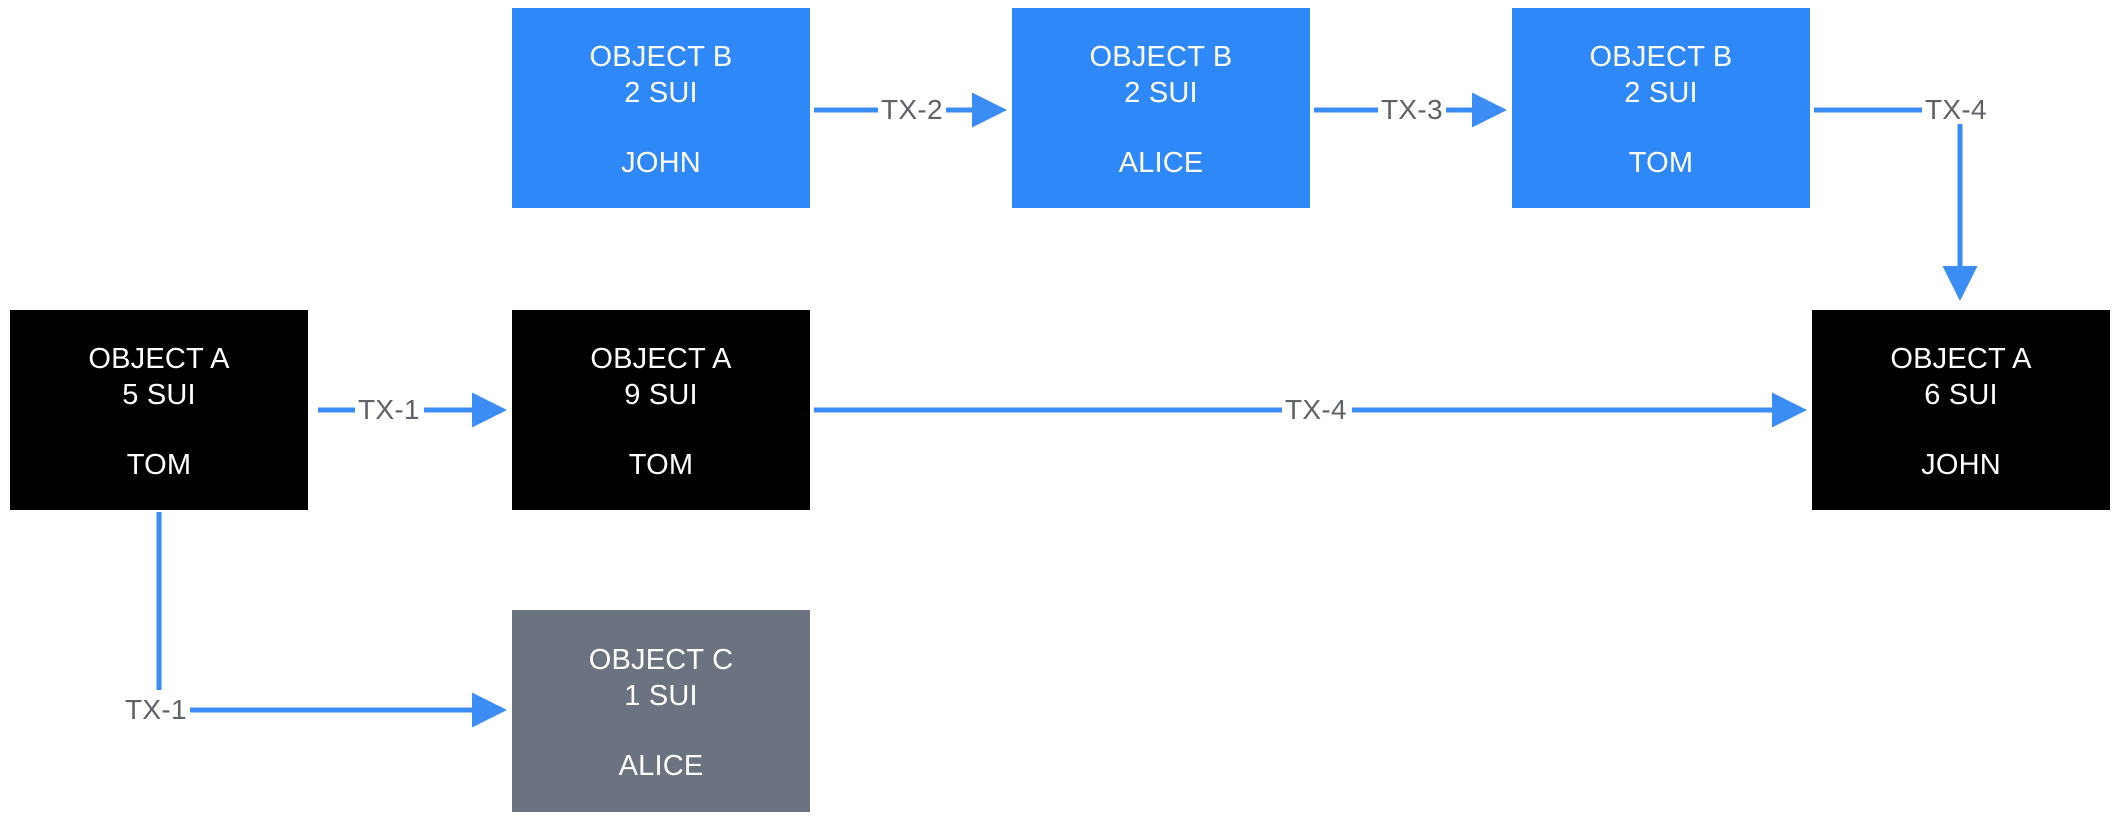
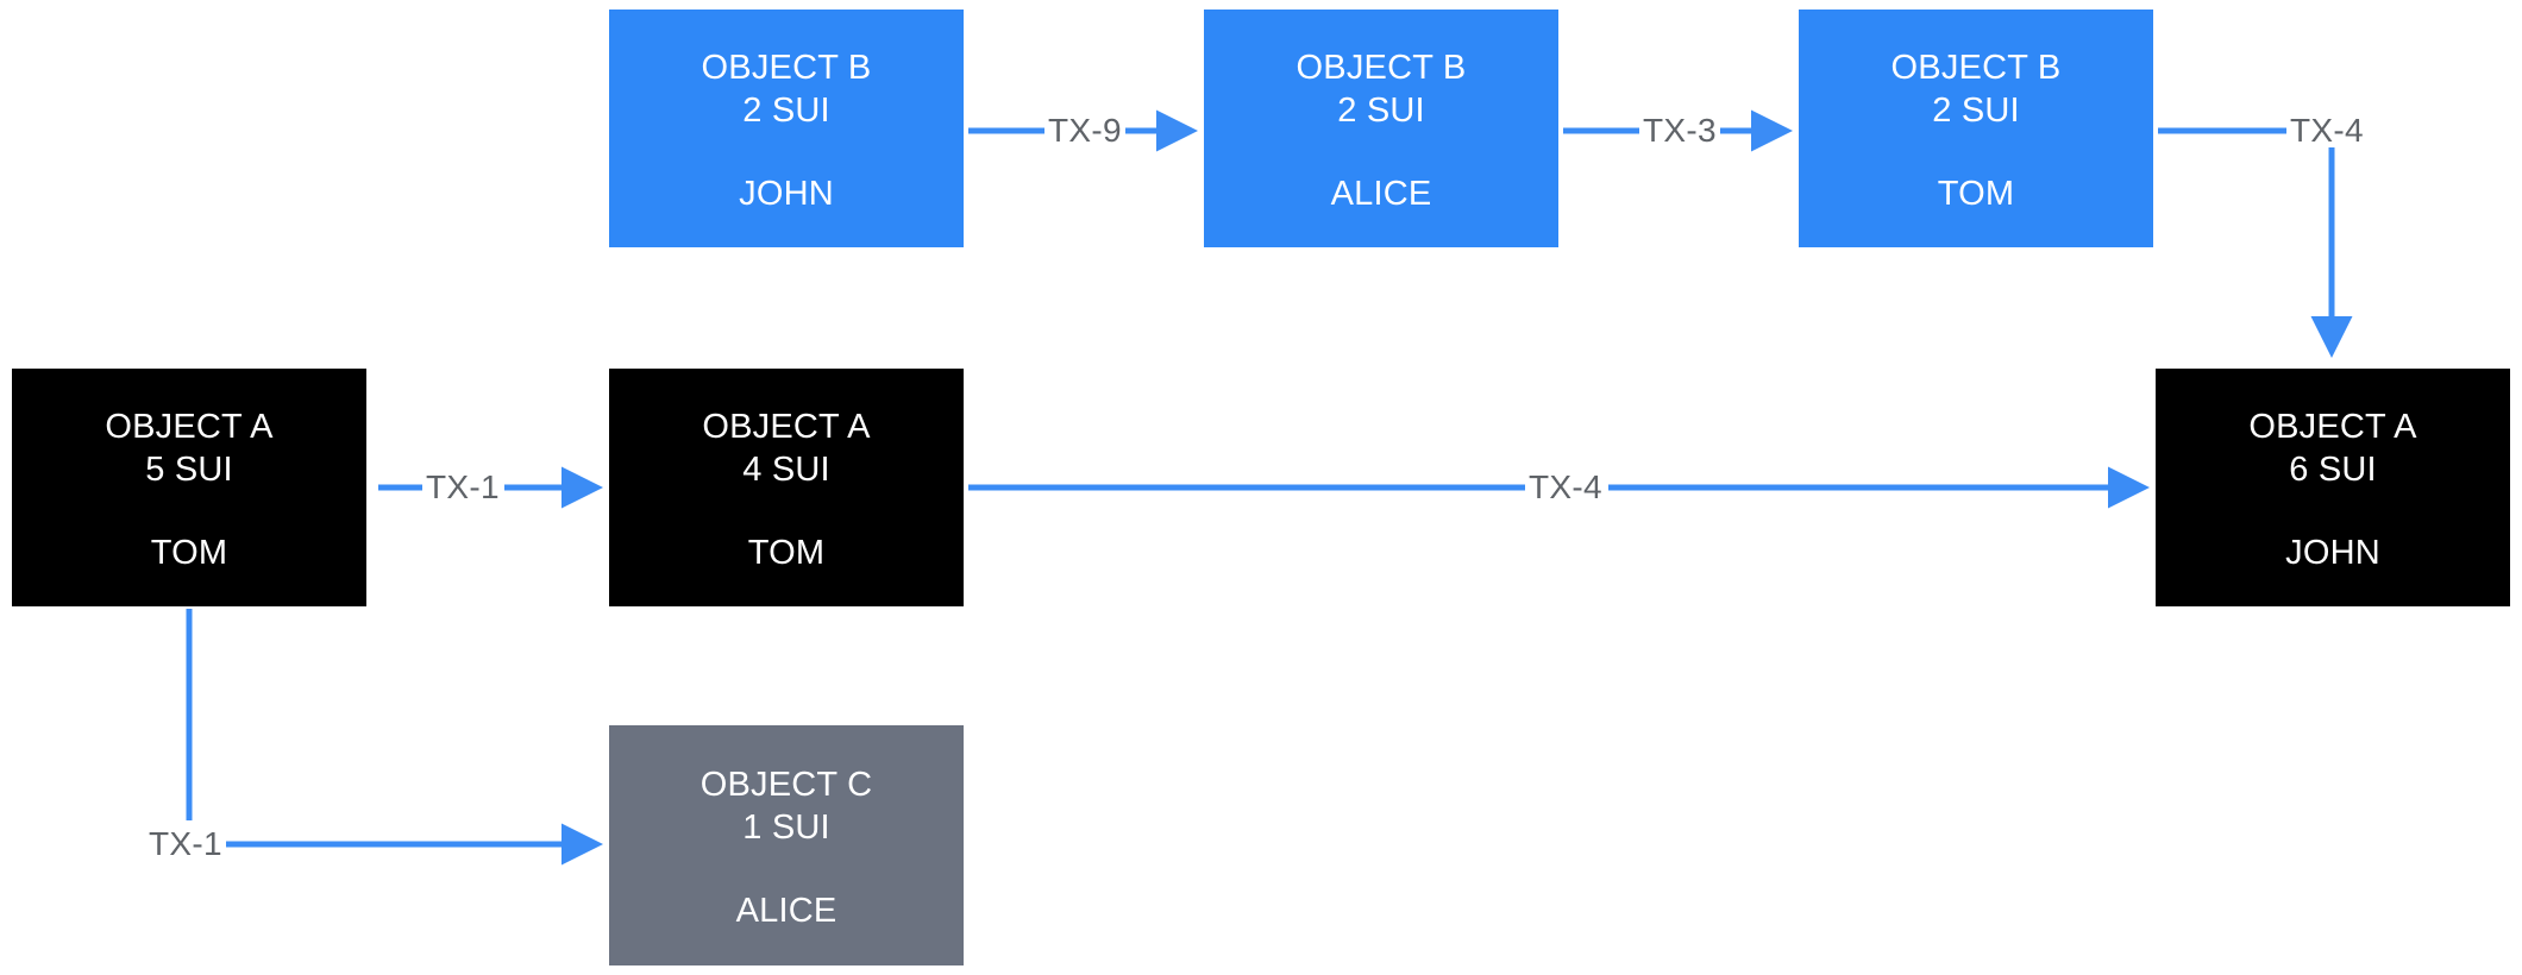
  OBJECT B
  2 SUI
  JOHN
  OBJECT B
  2 SUI
  ALICE
  OBJECT B
  2 SUI
  TOM
  OBJECT A
  5 SUI
  TOM
  OBJECT A
- 9 SUI
+ 4 SUI
  TOM
  OBJECT A
  6 SUI
  JOHN
  OBJECT C
  1 SUI
  ALICE
- TX-2
+ TX-9
  TX-3
  TX-4
  TX-1
  TX-4
  TX-1
